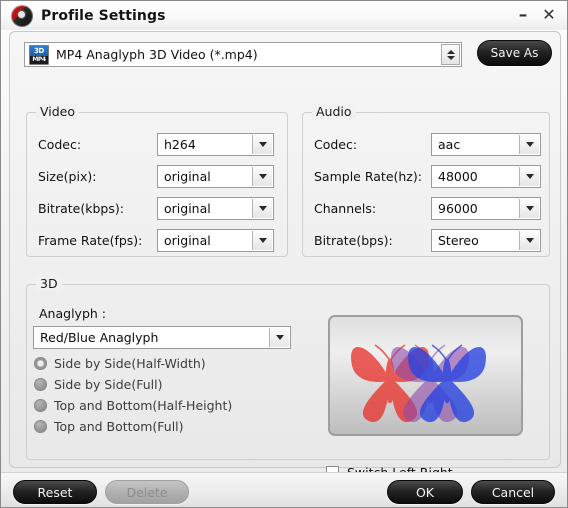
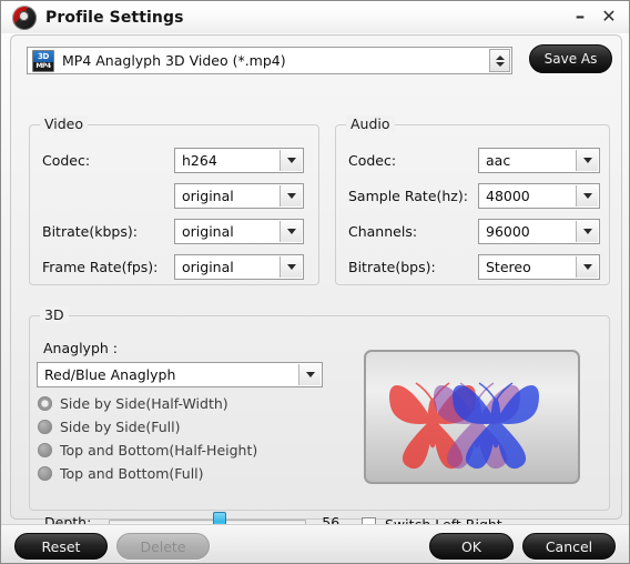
  Profile Settings
  –
  ✕
  3D
  MP4 Anaglyph 3D Video (*.mp4)
  Save As
  Video
  Codec:
  h264
- Size(pix):
  original
  Bitrate(kbps):
  original
  Frame Rate(fps):
  original
  Audio
  Codec:
  aac
  Sample Rate(hz):
  48000
  Channels:
  96000
  Bitrate(bps):
  Stereo
  3D
  Anaglyph :
  Red/Blue Anaglyph
  Side by Side(Half-Width)
  Side by Side(Full)
  Top and Bottom(Half-Height)
  Top and Bottom(Full)
+ Depth:
+ 56
  Reset
  Delete
  OK
  Cancel
